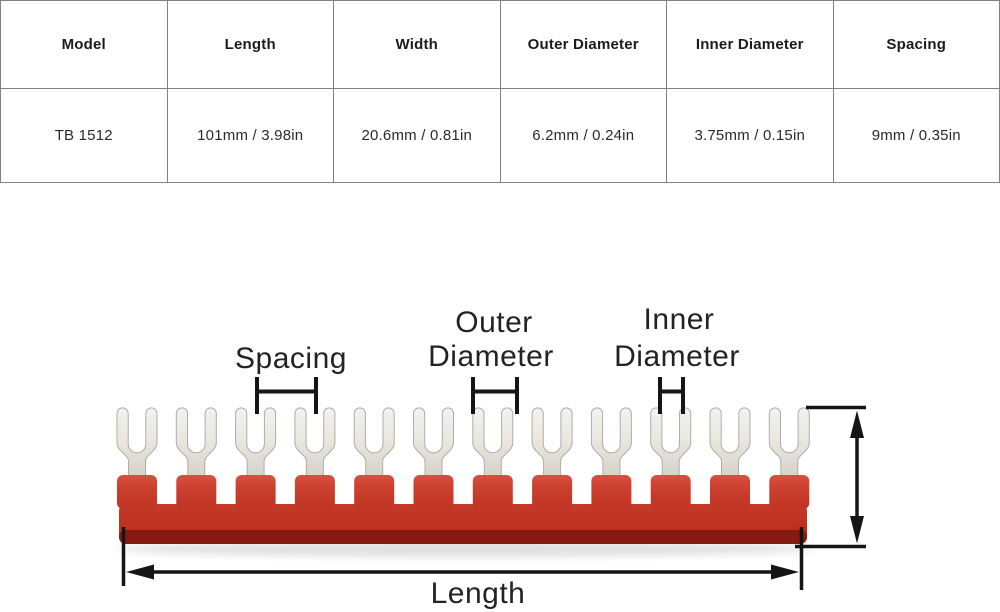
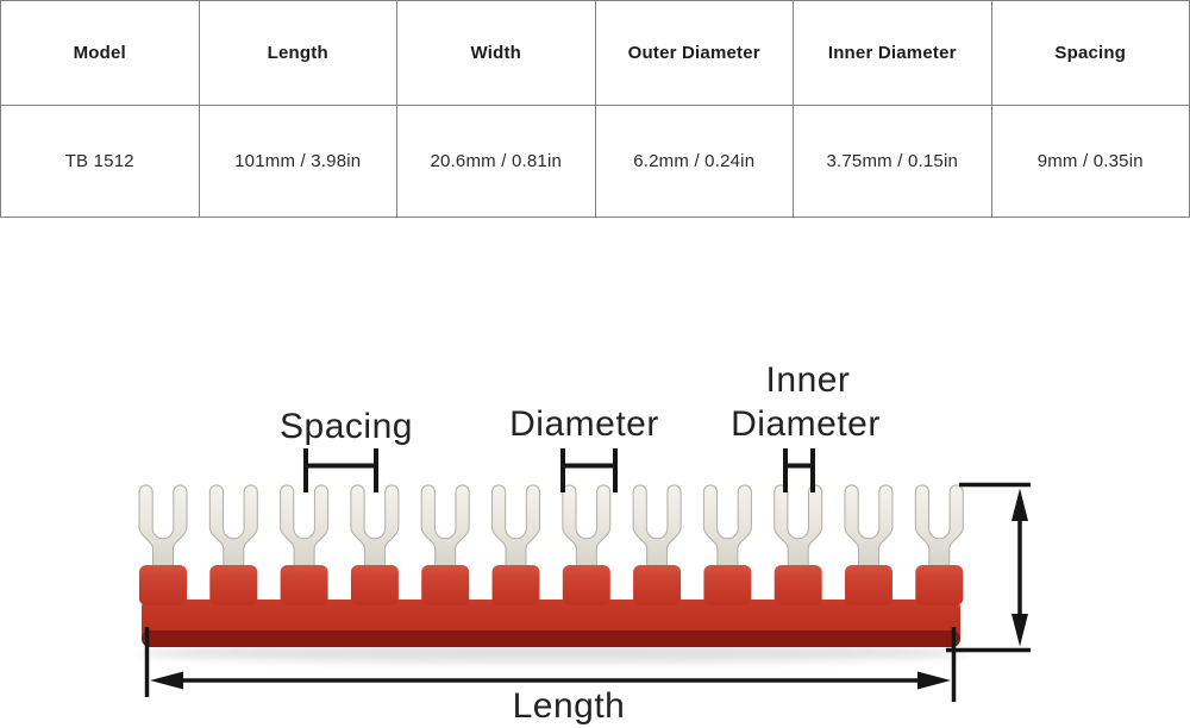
  Model	Length	Width	Outer Diameter	Inner Diameter	Spacing
  TB 1512	101mm / 3.98in	20.6mm / 0.81in	6.2mm / 0.24in	3.75mm / 0.15in	9mm / 0.35in
  Spacing
- Outer
  Diameter
  Inner
  Diameter
  Length
